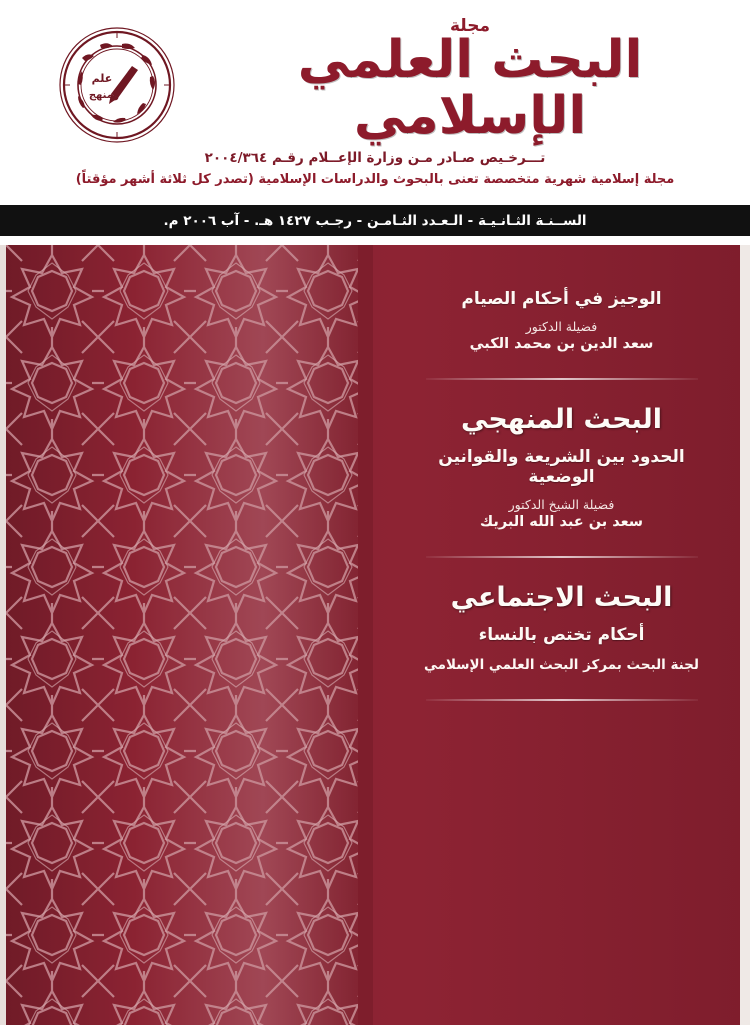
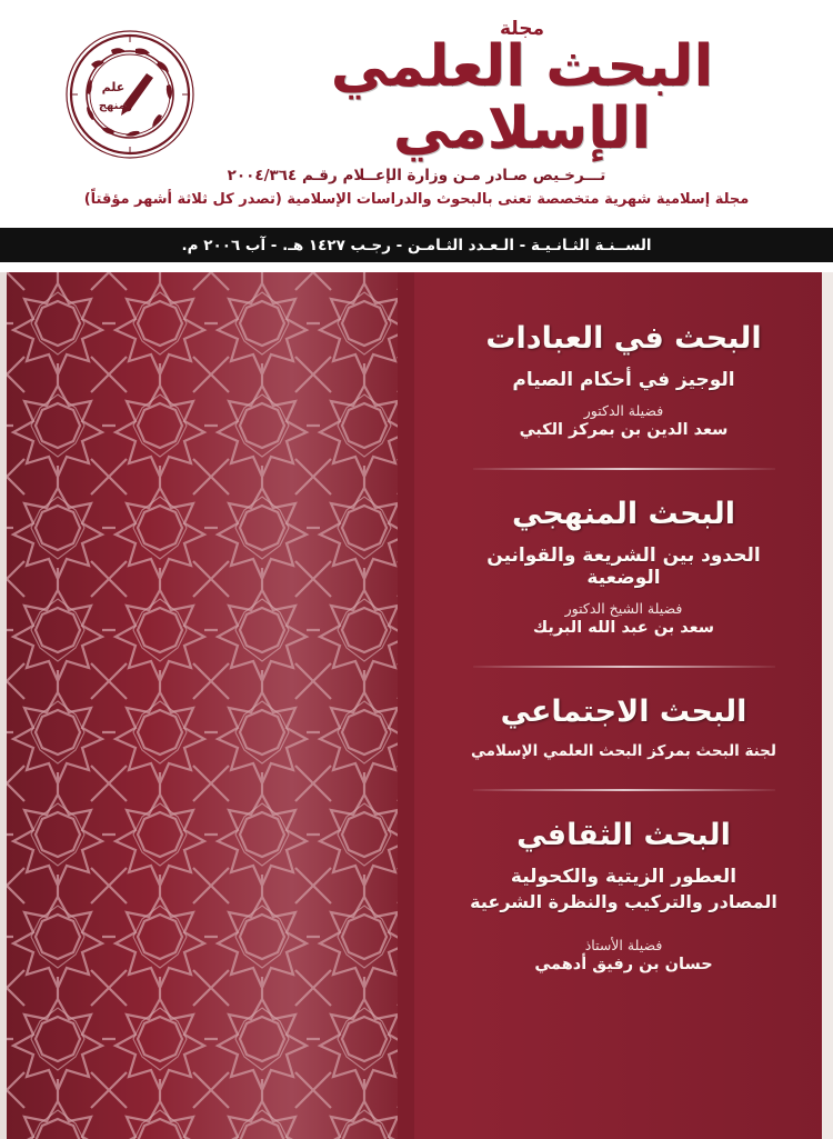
  مجلة
  البحث العلمي
  الإسلامي
  علم
  ومنهج
  تـــرخـيص صـادر مـن وزارة الإعــلام رقـم ٢٠٠٤/٣٦٤
  مجلة إسلامية شهرية متخصصة تعنى بالبحوث والدراسات الإسلامية (تصدر كل ثلاثة أشهر مؤقتاً)
  الســنـة الثـانـيـة - الـعـدد الثـامـن - رجـب ١٤٢٧ هـ. - آب ٢٠٠٦ م.
+ البحث في العبادات
  الوجيز في أحكام الصيام
  فضيلة الدكتور
- سعد الدين بن محمد الكبي
+ سعد الدين بن بمركز الكبي
  البحث المنهجي
  الحدود بين الشريعة والقوانين الوضعية
  فضيلة الشيخ الدكتور
  سعد بن عبد الله البريك
  البحث الاجتماعي
- أحكام تختص بالنساء
  لجنة البحث بمركز البحث العلمي الإسلامي
+ البحث الثقافي
+ العطور الزيتية والكحولية
+ المصادر والتركيب والنظرة الشرعية
+ فضيلة الأستاذ
+ حسان بن رفيق أدهمي
